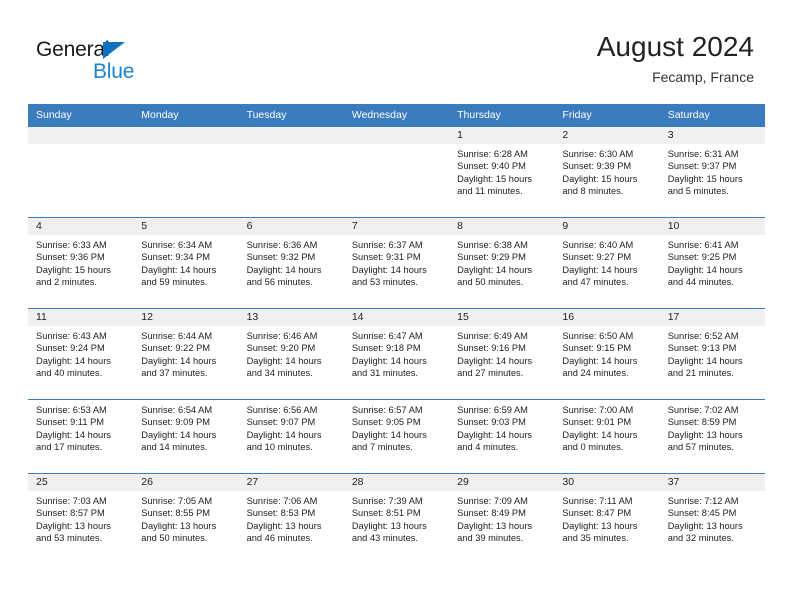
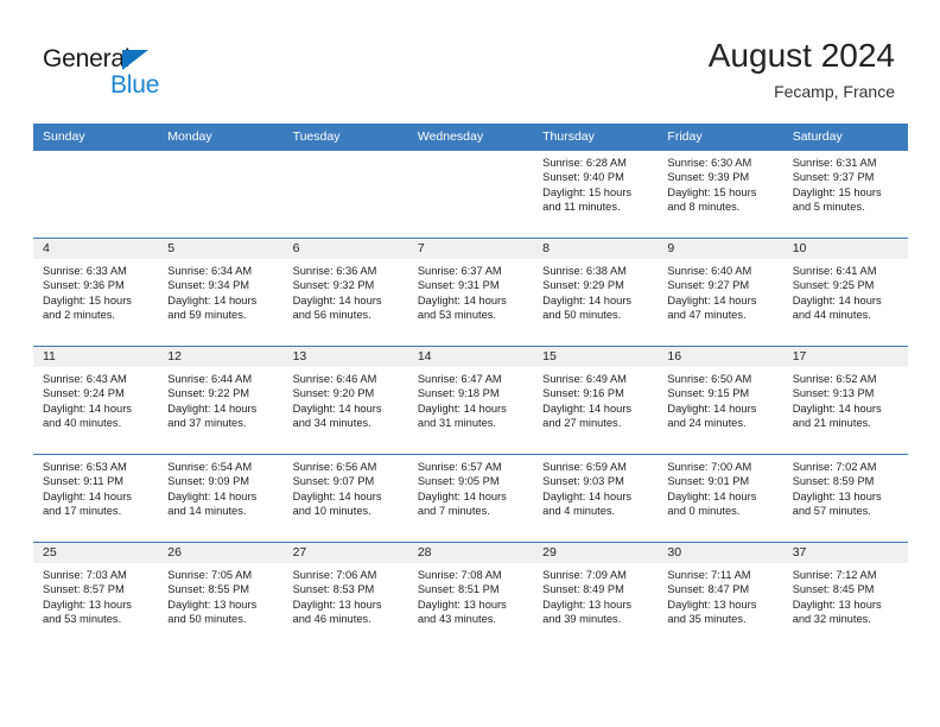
  General
  Blue
  August 2024
  Fecamp, France
  Sunday
  Monday
  Tuesday
  Wednesday
  Thursday
  Friday
  Saturday
- 1
- 2
- 3
  Sunrise: 6:28 AM
  Sunset: 9:40 PM
  Daylight: 15 hours
  and 11 minutes.
  Sunrise: 6:30 AM
  Sunset: 9:39 PM
  Daylight: 15 hours
  and 8 minutes.
  Sunrise: 6:31 AM
  Sunset: 9:37 PM
  Daylight: 15 hours
  and 5 minutes.
  4
  5
  6
  7
  8
  9
  10
  Sunrise: 6:33 AM
  Sunset: 9:36 PM
  Daylight: 15 hours
  and 2 minutes.
  Sunrise: 6:34 AM
  Sunset: 9:34 PM
  Daylight: 14 hours
  and 59 minutes.
  Sunrise: 6:36 AM
  Sunset: 9:32 PM
  Daylight: 14 hours
  and 56 minutes.
  Sunrise: 6:37 AM
  Sunset: 9:31 PM
  Daylight: 14 hours
  and 53 minutes.
  Sunrise: 6:38 AM
  Sunset: 9:29 PM
  Daylight: 14 hours
  and 50 minutes.
  Sunrise: 6:40 AM
  Sunset: 9:27 PM
  Daylight: 14 hours
  and 47 minutes.
  Sunrise: 6:41 AM
  Sunset: 9:25 PM
  Daylight: 14 hours
  and 44 minutes.
  11
  12
  13
  14
  15
  16
  17
  Sunrise: 6:43 AM
  Sunset: 9:24 PM
  Daylight: 14 hours
  and 40 minutes.
  Sunrise: 6:44 AM
  Sunset: 9:22 PM
  Daylight: 14 hours
  and 37 minutes.
  Sunrise: 6:46 AM
  Sunset: 9:20 PM
  Daylight: 14 hours
  and 34 minutes.
  Sunrise: 6:47 AM
  Sunset: 9:18 PM
  Daylight: 14 hours
  and 31 minutes.
  Sunrise: 6:49 AM
  Sunset: 9:16 PM
  Daylight: 14 hours
  and 27 minutes.
  Sunrise: 6:50 AM
  Sunset: 9:15 PM
  Daylight: 14 hours
  and 24 minutes.
  Sunrise: 6:52 AM
  Sunset: 9:13 PM
  Daylight: 14 hours
  and 21 minutes.
  Sunrise: 6:53 AM
  Sunset: 9:11 PM
  Daylight: 14 hours
  and 17 minutes.
  Sunrise: 6:54 AM
  Sunset: 9:09 PM
  Daylight: 14 hours
  and 14 minutes.
  Sunrise: 6:56 AM
  Sunset: 9:07 PM
  Daylight: 14 hours
  and 10 minutes.
  Sunrise: 6:57 AM
  Sunset: 9:05 PM
  Daylight: 14 hours
  and 7 minutes.
  Sunrise: 6:59 AM
  Sunset: 9:03 PM
  Daylight: 14 hours
  and 4 minutes.
  Sunrise: 7:00 AM
  Sunset: 9:01 PM
  Daylight: 14 hours
  and 0 minutes.
  Sunrise: 7:02 AM
  Sunset: 8:59 PM
  Daylight: 13 hours
  and 57 minutes.
  25
  26
  27
  28
  29
  30
  37
  Sunrise: 7:03 AM
  Sunset: 8:57 PM
  Daylight: 13 hours
  and 53 minutes.
  Sunrise: 7:05 AM
  Sunset: 8:55 PM
  Daylight: 13 hours
  and 50 minutes.
  Sunrise: 7:06 AM
  Sunset: 8:53 PM
  Daylight: 13 hours
  and 46 minutes.
- Sunrise: 7:39 AM
+ Sunrise: 7:08 AM
  Sunset: 8:51 PM
  Daylight: 13 hours
  and 43 minutes.
  Sunrise: 7:09 AM
  Sunset: 8:49 PM
  Daylight: 13 hours
  and 39 minutes.
  Sunrise: 7:11 AM
  Sunset: 8:47 PM
  Daylight: 13 hours
  and 35 minutes.
  Sunrise: 7:12 AM
  Sunset: 8:45 PM
  Daylight: 13 hours
  and 32 minutes.
